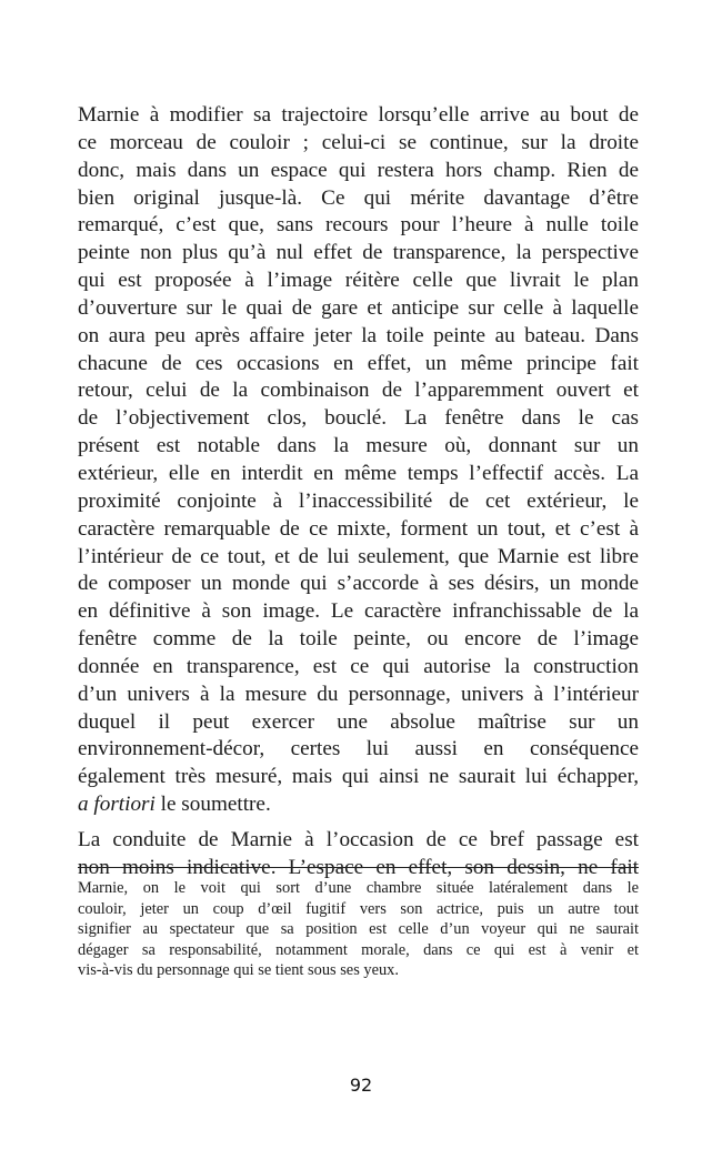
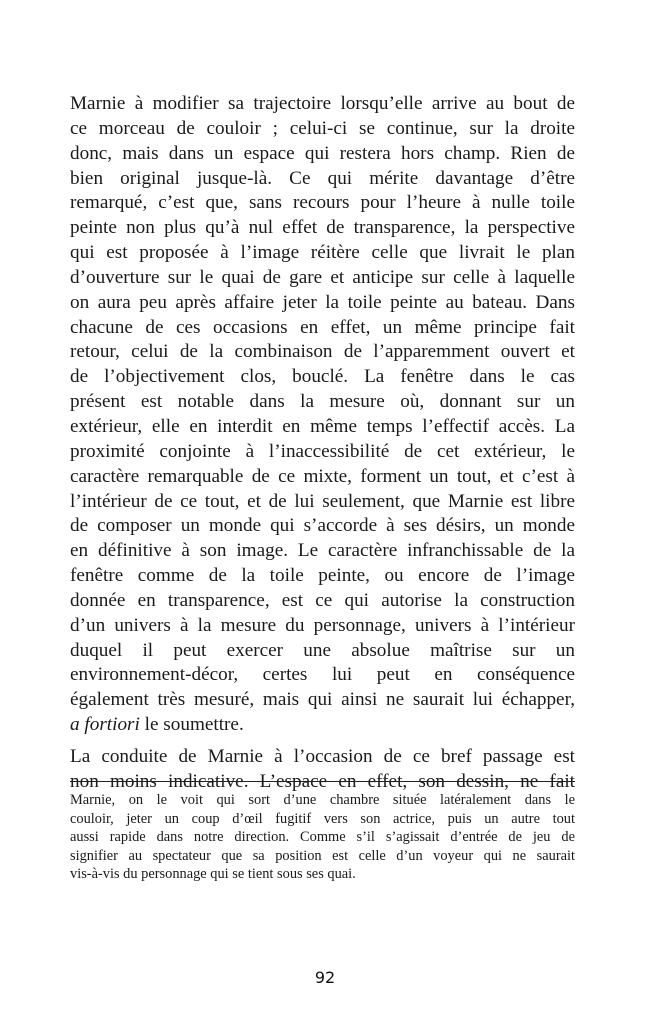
  Marnie à modifier sa trajectoire lorsqu’elle arrive au bout de
  ce morceau de couloir ; celui-ci se continue, sur la droite
  donc, mais dans un espace qui restera hors champ. Rien de
  bien original jusque-là. Ce qui mérite davantage d’être
  remarqué, c’est que, sans recours pour l’heure à nulle toile
  peinte non plus qu’à nul effet de transparence, la perspective
  qui est proposée à l’image réitère celle que livrait le plan
  d’ouverture sur le quai de gare et anticipe sur celle à laquelle
  on aura peu après affaire jeter la toile peinte au bateau. Dans
  chacune de ces occasions en effet, un même principe fait
  retour, celui de la combinaison de l’apparemment ouvert et
  de l’objectivement clos, bouclé. La fenêtre dans le cas
  présent est notable dans la mesure où, donnant sur un
  extérieur, elle en interdit en même temps l’effectif accès. La
  proximité conjointe à l’inaccessibilité de cet extérieur, le
  caractère remarquable de ce mixte, forment un tout, et c’est à
  l’intérieur de ce tout, et de lui seulement, que Marnie est libre
  de composer un monde qui s’accorde à ses désirs, un monde
  en définitive à son image. Le caractère infranchissable de la
  fenêtre comme de la toile peinte, ou encore de l’image
  donnée en transparence, est ce qui autorise la construction
  d’un univers à la mesure du personnage, univers à l’intérieur
  duquel il peut exercer une absolue maîtrise sur un
- environnement-décor, certes lui aussi en conséquence
+ environnement-décor, certes lui peut en conséquence
  également très mesuré, mais qui ainsi ne saurait lui échapper,
  a fortiori le soumettre.
  La conduite de Marnie à l’occasion de ce bref passage est
  non moins indicative. L’espace en effet, son dessin, ne fait
  Marnie, on le voit qui sort d’une chambre située latéralement dans le
  couloir, jeter un coup d’œil fugitif vers son actrice, puis un autre tout
+ aussi rapide dans notre direction. Comme s’il s’agissait d’entrée de jeu de
  signifier au spectateur que sa position est celle d’un voyeur qui ne saurait
- dégager sa responsabilité, notamment morale, dans ce qui est à venir et
- vis-à-vis du personnage qui se tient sous ses yeux.
+ vis-à-vis du personnage qui se tient sous ses quai.
  92
